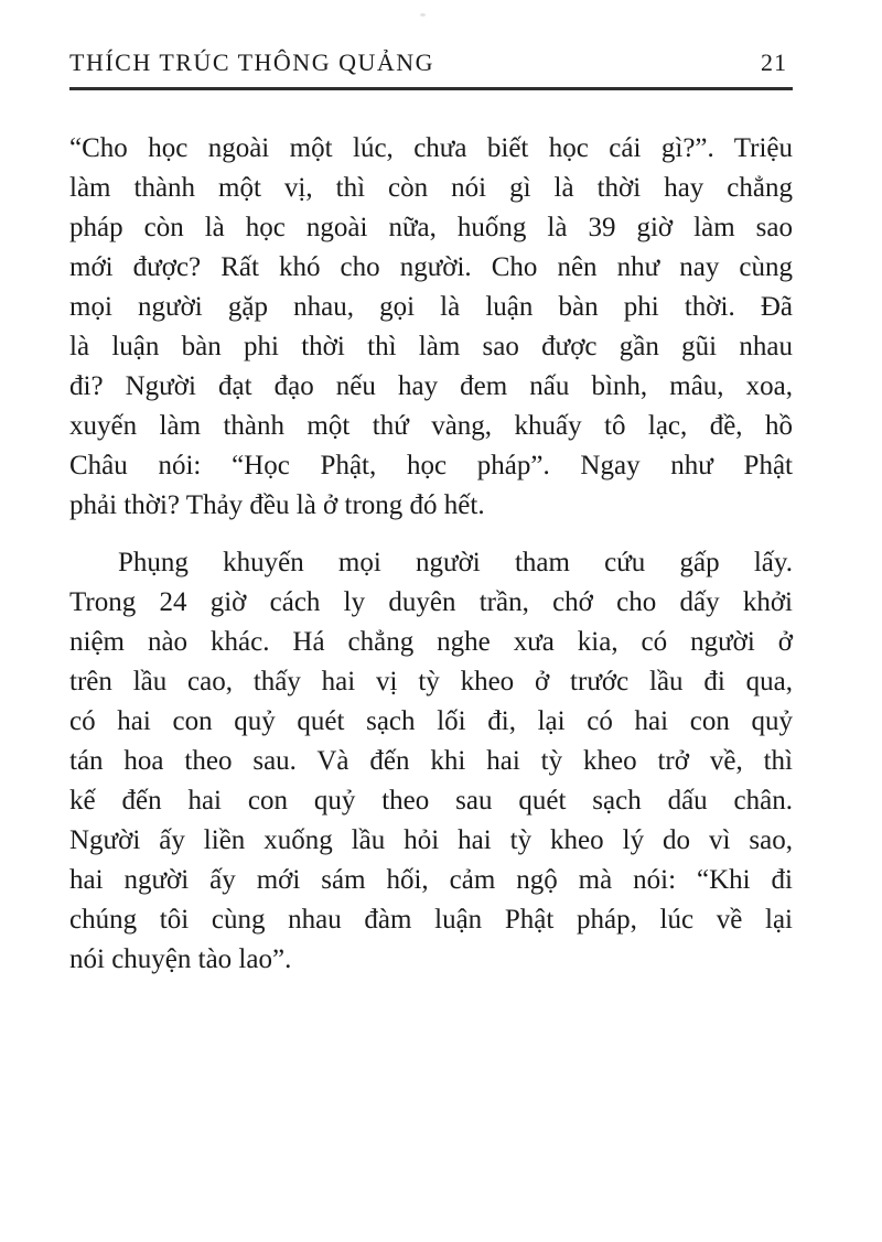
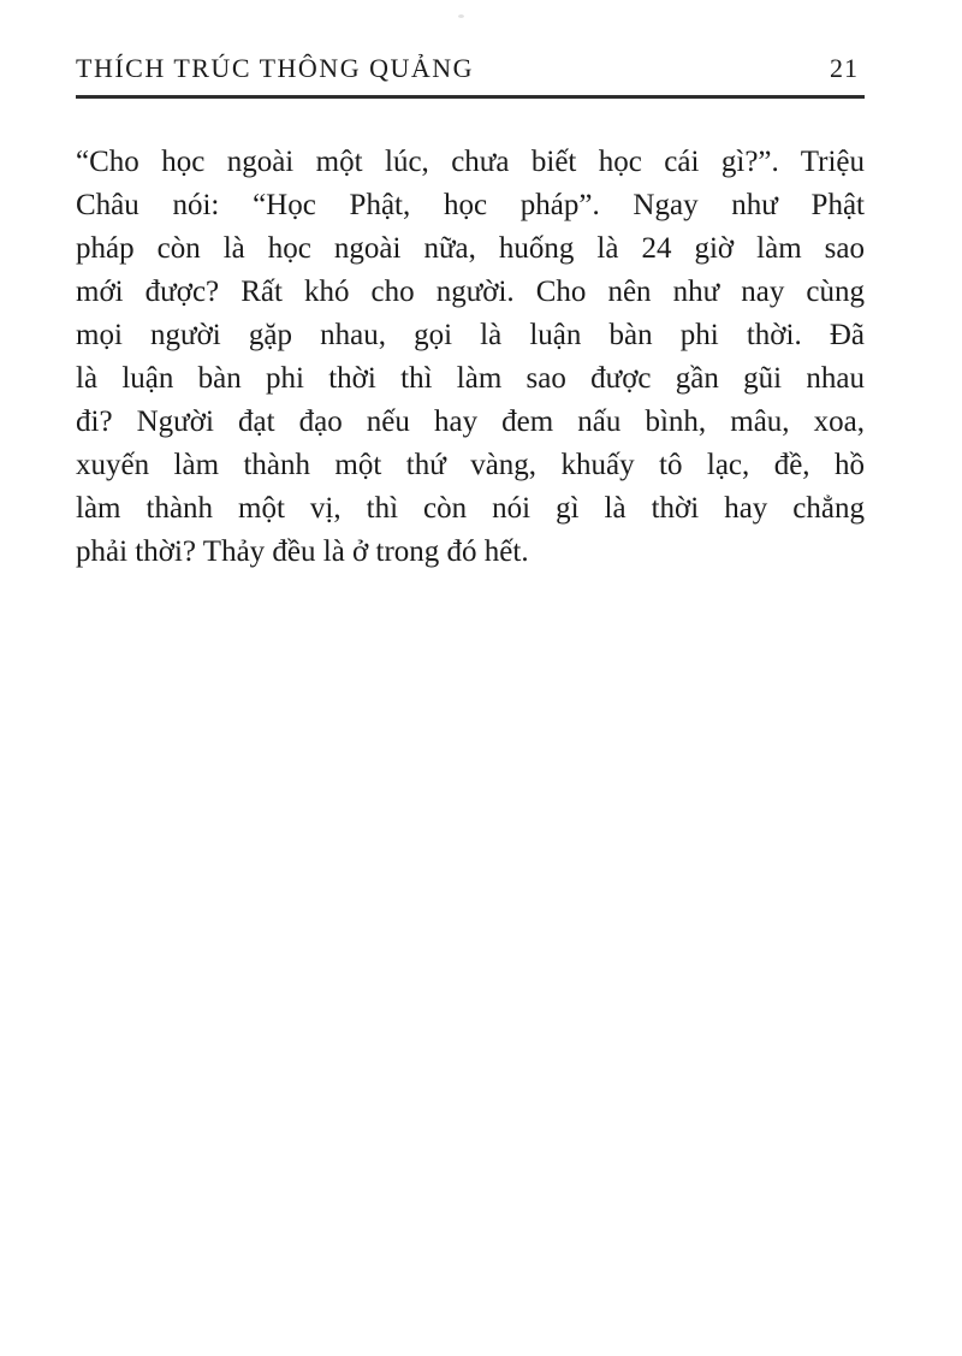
  THÍCH TRÚC THÔNG QUẢNG
  21
  “Cho học ngoài một lúc, chưa biết học cái gì?”. Triệu
- làm thành một vị, thì còn nói gì là thời hay chẳng
+ Châu nói: “Học Phật, học pháp”. Ngay như Phật
- pháp còn là học ngoài nữa, huống là 39 giờ làm sao
+ pháp còn là học ngoài nữa, huống là 24 giờ làm sao
  mới được? Rất khó cho người. Cho nên như nay cùng
  mọi người gặp nhau, gọi là luận bàn phi thời. Đã
  là luận bàn phi thời thì làm sao được gần gũi nhau
  đi? Người đạt đạo nếu hay đem nấu bình, mâu, xoa,
  xuyến làm thành một thứ vàng, khuấy tô lạc, đề, hồ
- Châu nói: “Học Phật, học pháp”. Ngay như Phật
+ làm thành một vị, thì còn nói gì là thời hay chẳng
  phải thời? Thảy đều là ở trong đó hết.
- Phụng khuyến mọi người tham cứu gấp lấy.
- Trong 24 giờ cách ly duyên trần, chớ cho dấy khởi
- niệm nào khác. Há chẳng nghe xưa kia, có người ở
- trên lầu cao, thấy hai vị tỳ kheo ở trước lầu đi qua,
- có hai con quỷ quét sạch lối đi, lại có hai con quỷ
- tán hoa theo sau. Và đến khi hai tỳ kheo trở về, thì
- kế đến hai con quỷ theo sau quét sạch dấu chân.
- Người ấy liền xuống lầu hỏi hai tỳ kheo lý do vì sao,
- hai người ấy mới sám hối, cảm ngộ mà nói: “Khi đi
- chúng tôi cùng nhau đàm luận Phật pháp, lúc về lại
- nói chuyện tào lao”.
